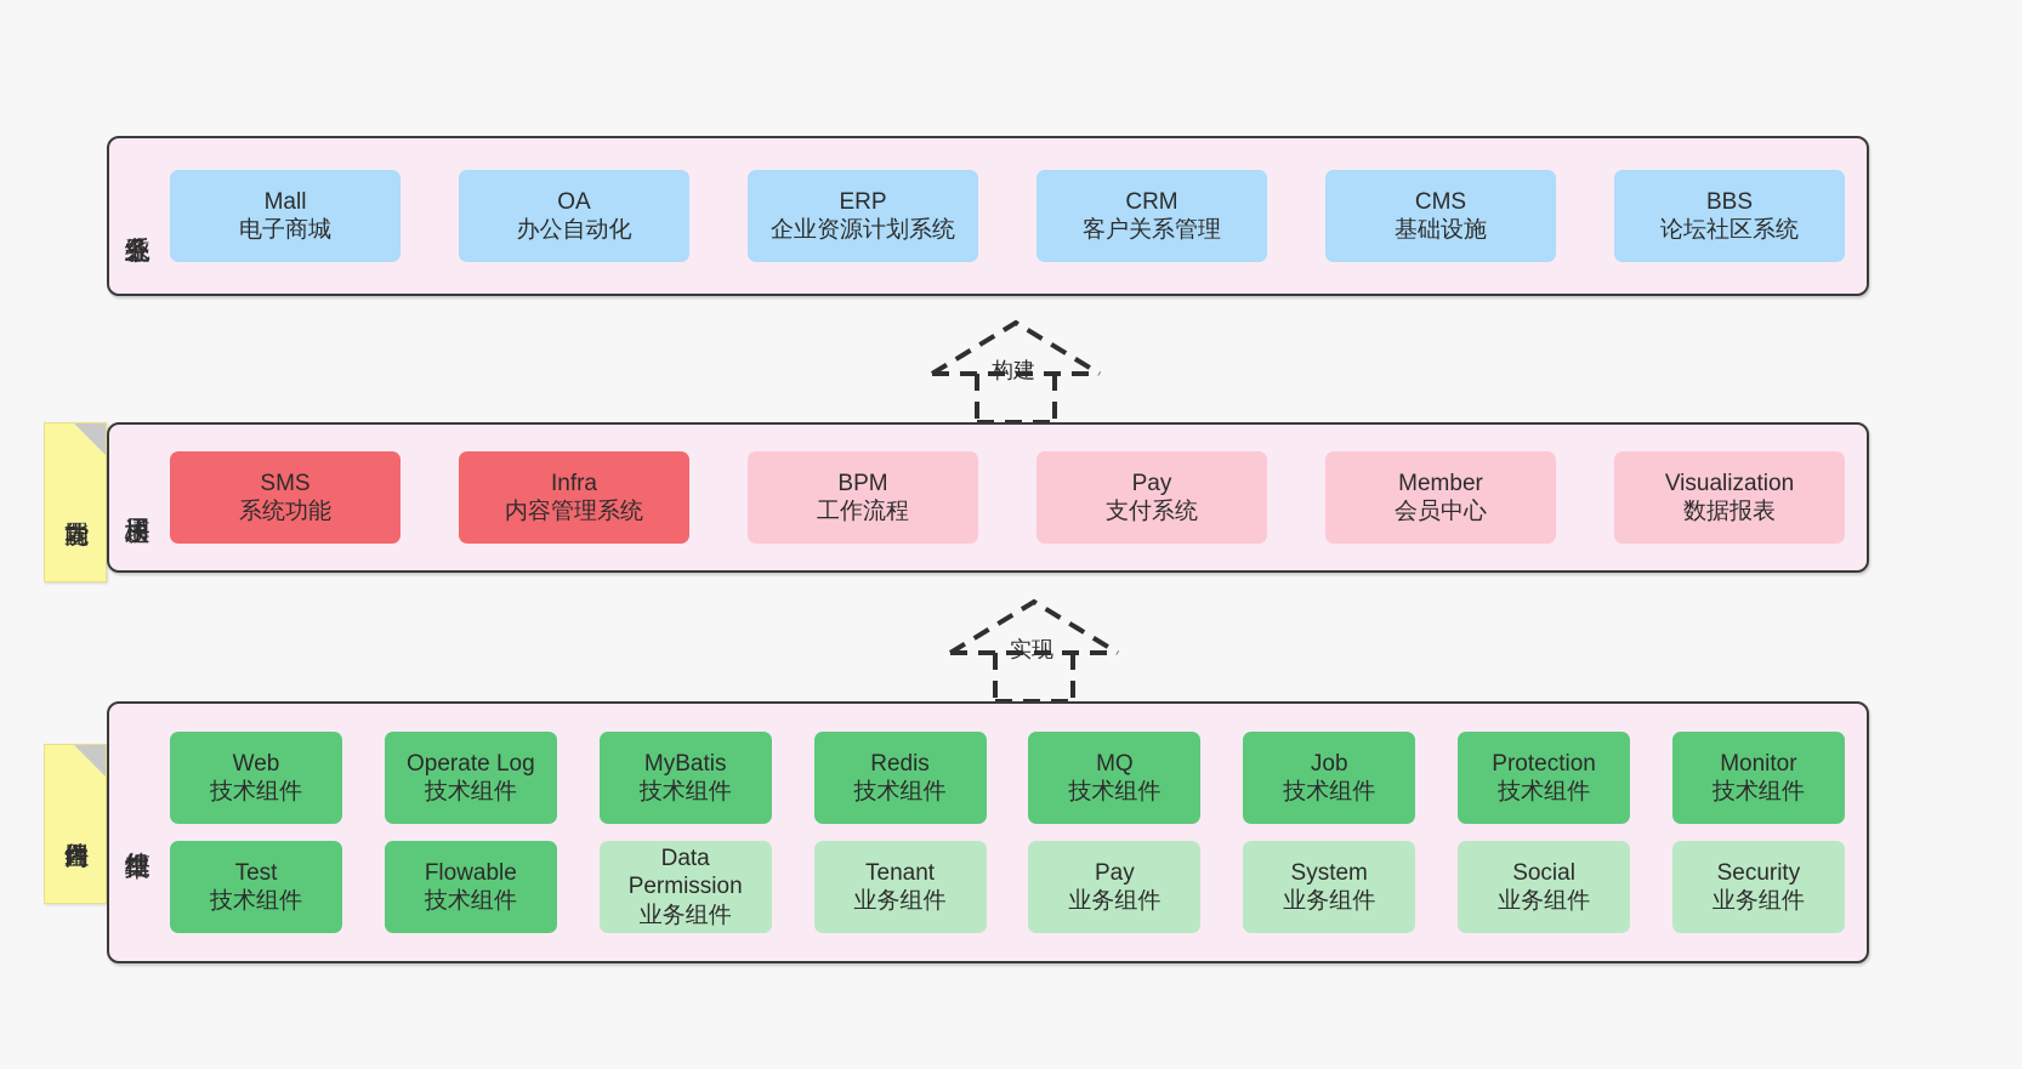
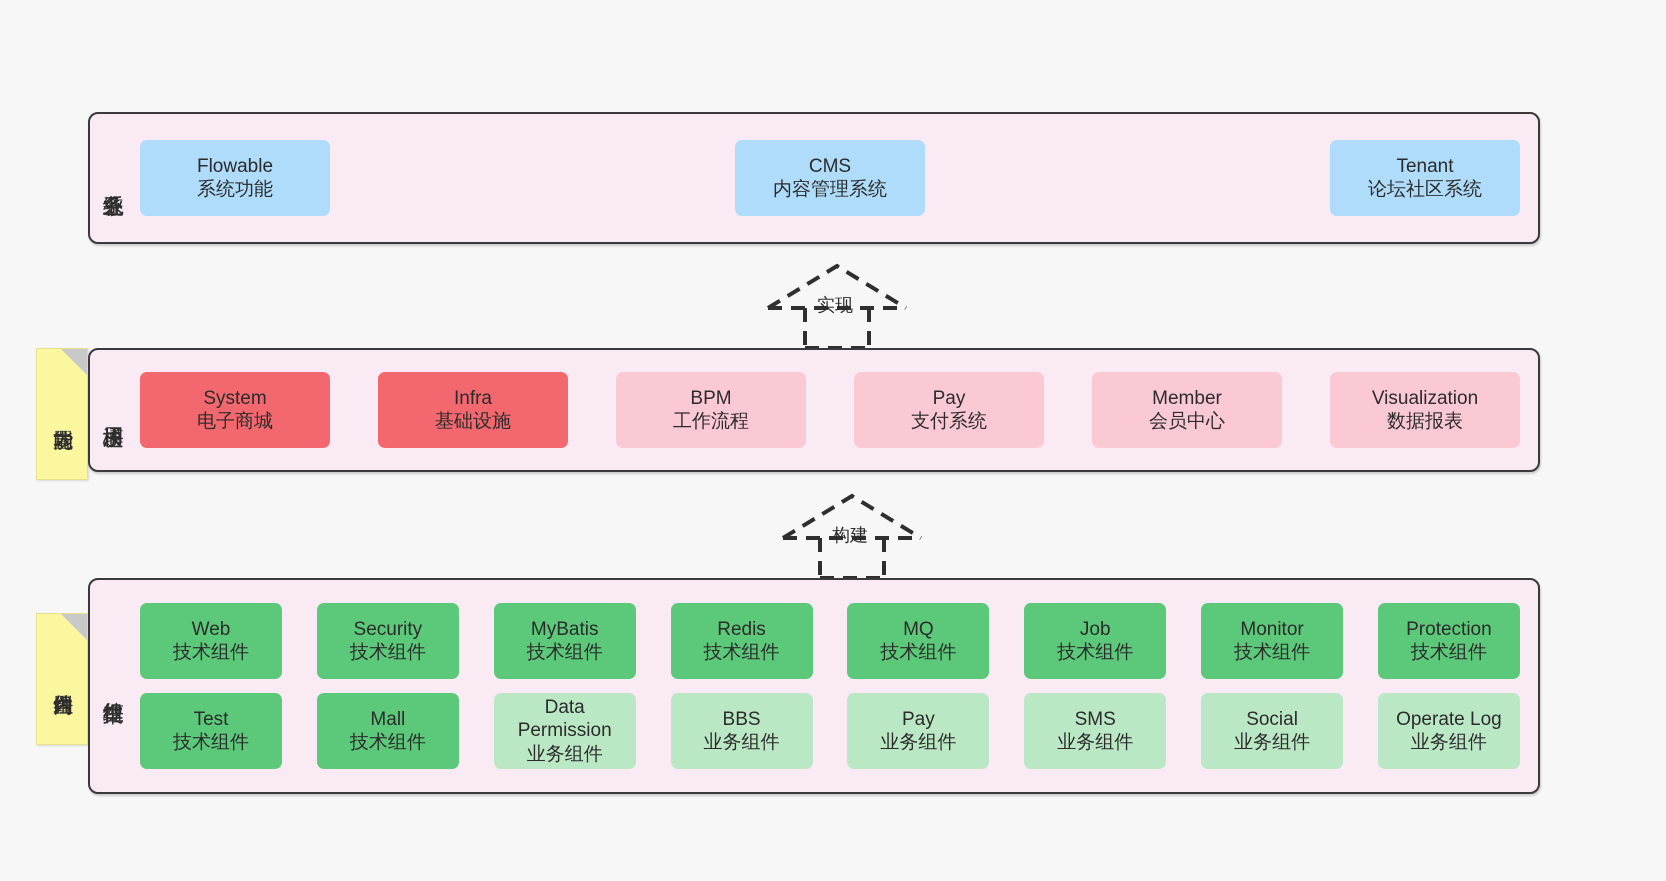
- Mall
+ Flowable
- 电子商城
+ 系统功能
- OA
- 办公自动化
- ERP
- 企业资源计划系统
- CRM
- 客户关系管理
  CMS
- 基础设施
+ 内容管理系统
- BBS
+ Tenant
  论坛社区系统
- 构建
+ 实现
- SMS
+ System
- 系统功能
+ 电子商城
  Infra
- 内容管理系统
+ 基础设施
  BPM
  工作流程
  Pay
  支付系统
  Member
  会员中心
  Visualization
  数据报表
- 实现
+ 构建
  Web
  技术组件
- Operate Log
+ Security
  技术组件
  MyBatis
  技术组件
  Redis
  技术组件
  MQ
  技术组件
  Job
  技术组件
- Protection
+ Monitor
  技术组件
- Monitor
+ Protection
  技术组件
  Test
  技术组件
- Flowable
+ Mall
  技术组件
  Data Permission
  业务组件
- Tenant
+ BBS
  业务组件
  Pay
  业务组件
- System
+ SMS
  业务组件
  Social
  业务组件
- Security
+ Operate Log
  业务组件
